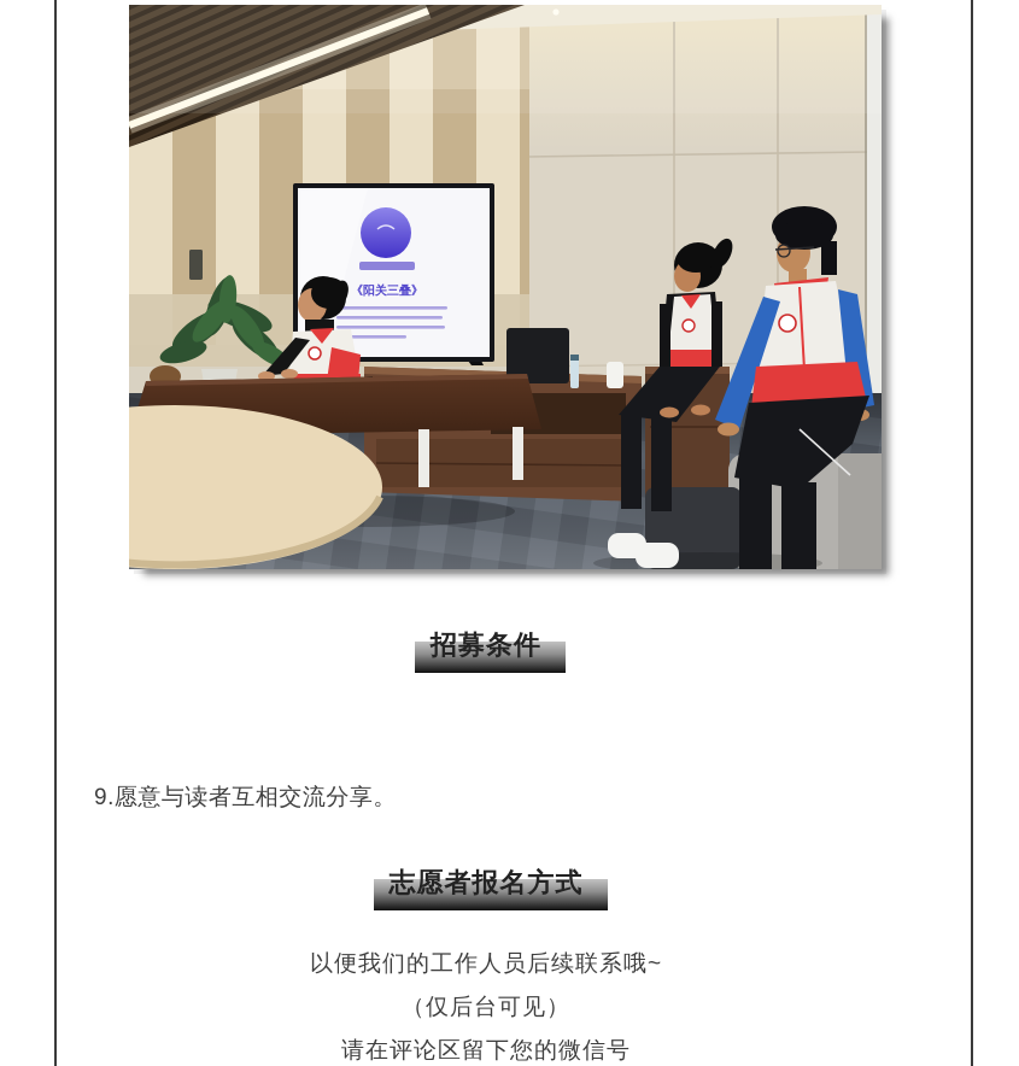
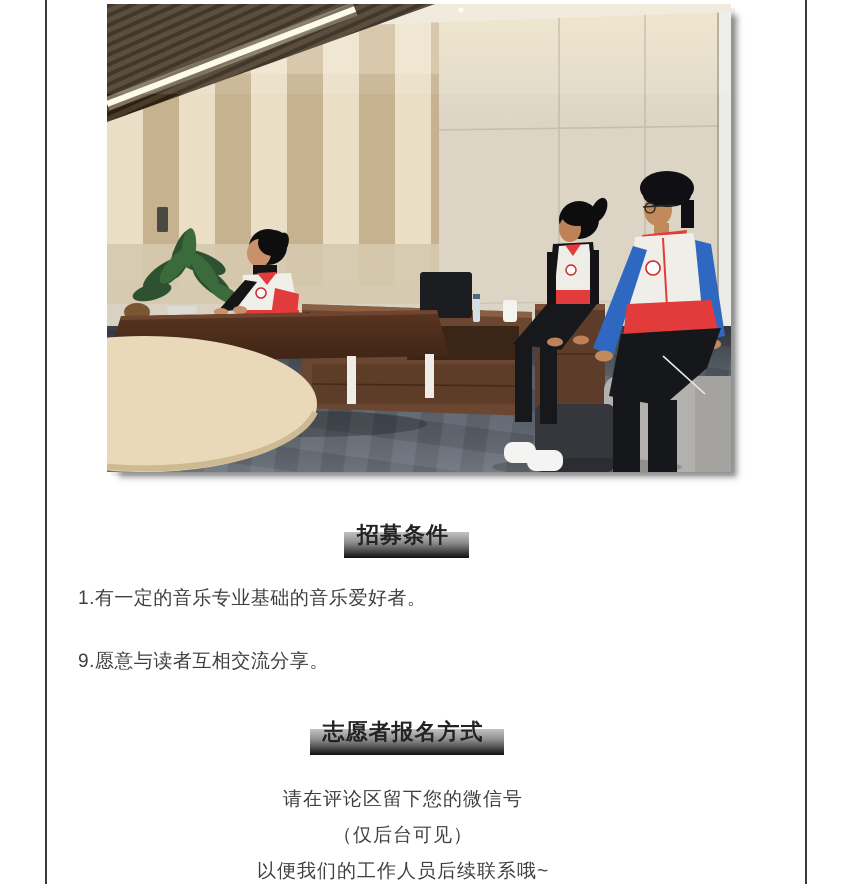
- 《阳关三叠》
  招募条件
+ 1.有一定的音乐专业基础的音乐爱好者。
  9.愿意与读者互相交流分享。
  志愿者报名方式
- 以便我们的工作人员后续联系哦~
+ 请在评论区留下您的微信号
  （仅后台可见）
- 请在评论区留下您的微信号
+ 以便我们的工作人员后续联系哦~
